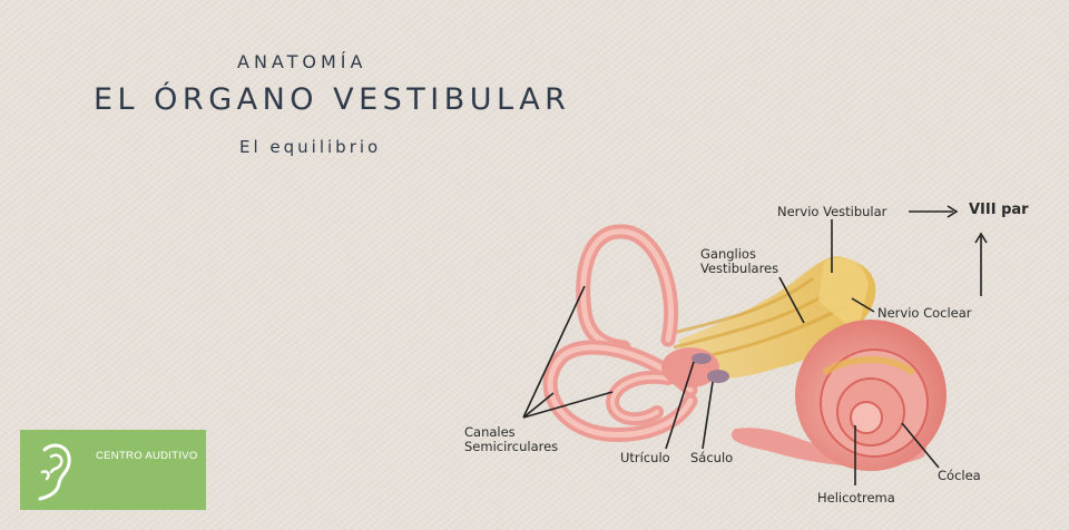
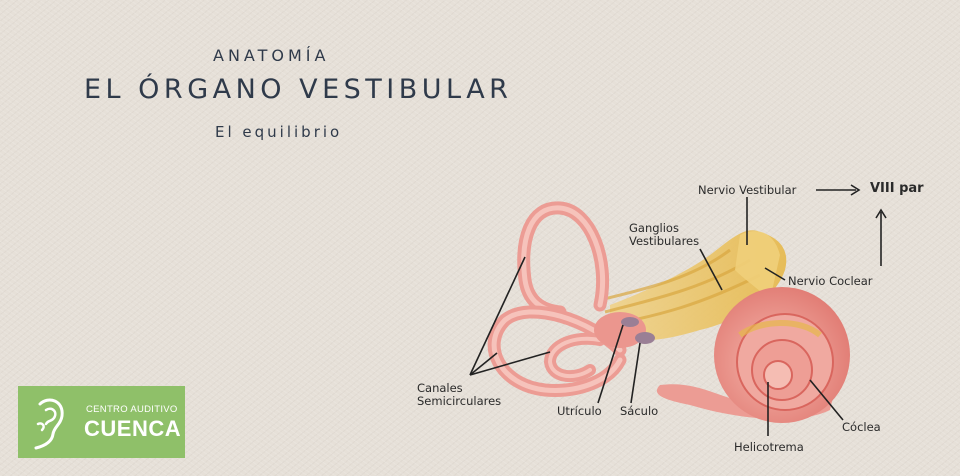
  ANATOMÍA
  EL ÓRGANO VESTIBULAR
  El equilibrio
  Nervio Vestibular
  VIII par
  Ganglios
  Vestibulares
  Nervio Coclear
  Canales
  Semicirculares
  Utrículo
  Sáculo
  Helicotrema
  Cóclea
  CENTRO AUDITIVO
+ CUENCA
